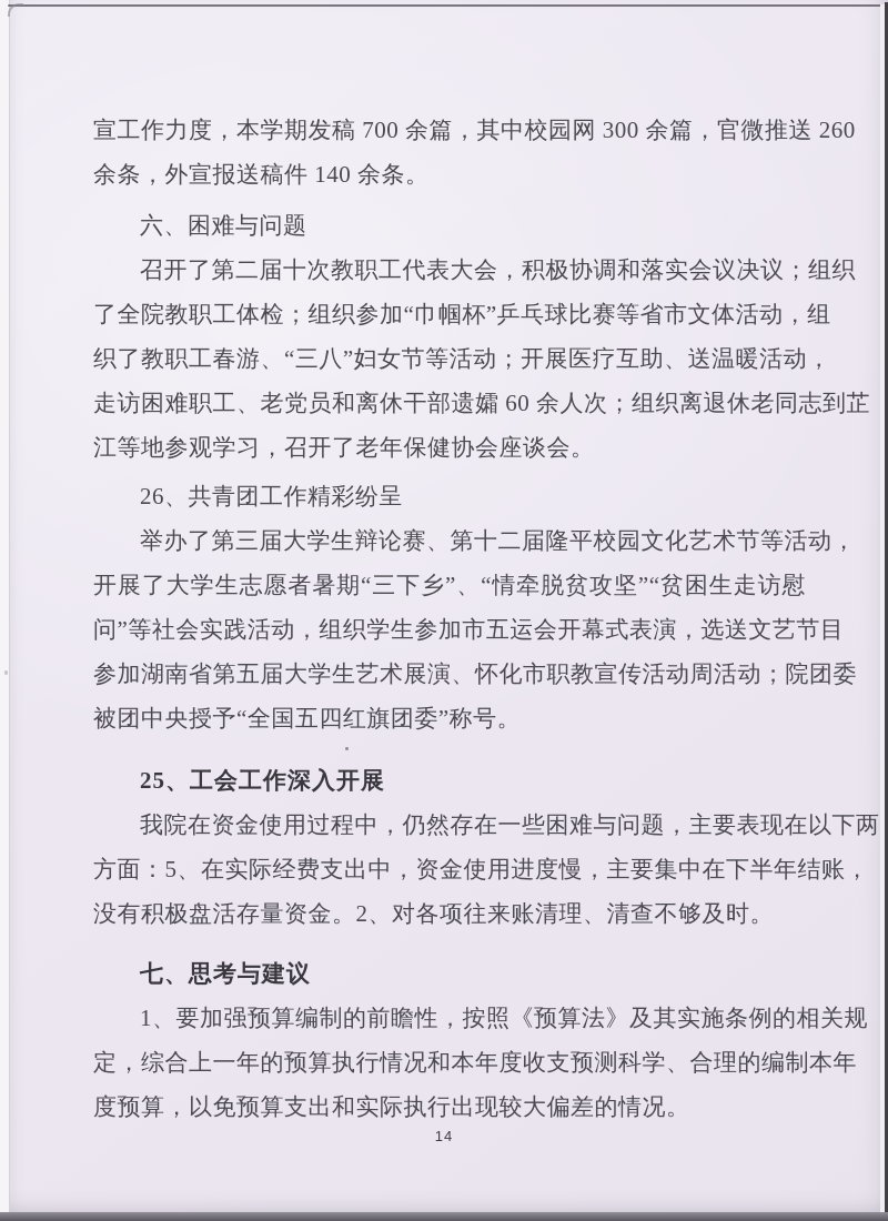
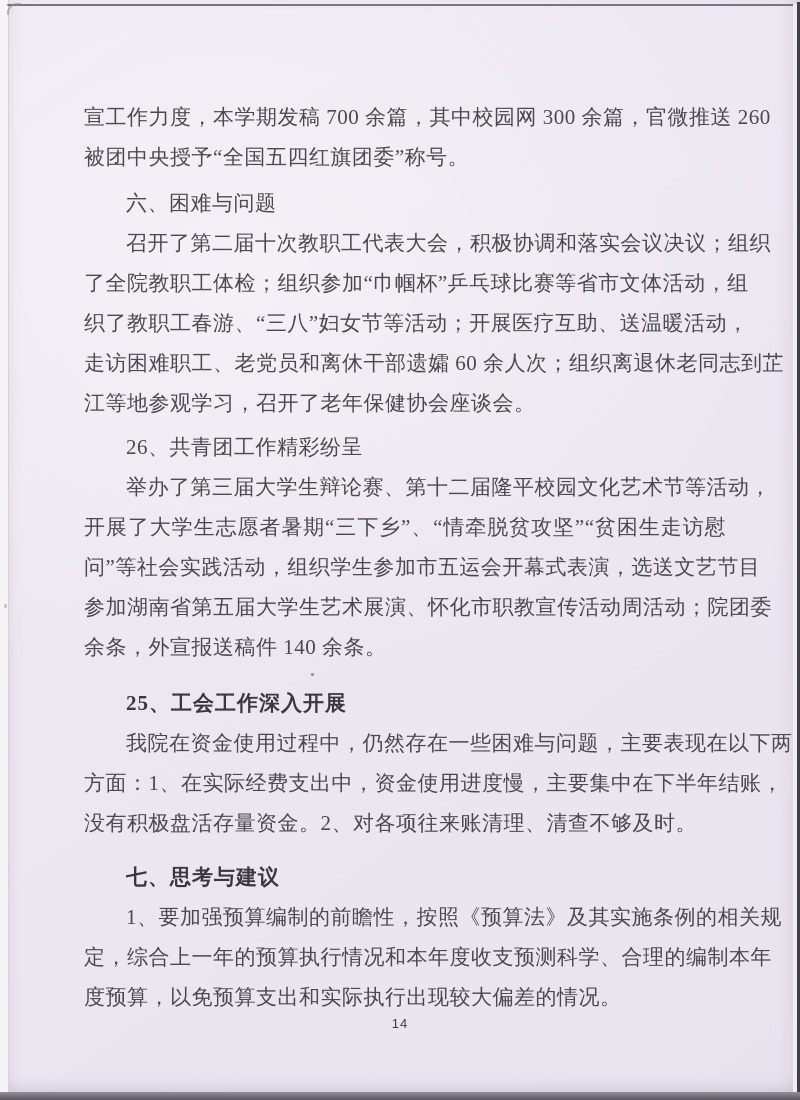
  宣工作力度，本学期发稿 700 余篇，其中校园网 300 余篇，官微推送 260
- 余条，外宣报送稿件 140 余条。
+ 被团中央授予“全国五四红旗团委”称号。
  六、困难与问题
  召开了第二届十次教职工代表大会，积极协调和落实会议决议；组织
  了全院教职工体检；组织参加“巾帼杯”乒乓球比赛等省市文体活动，组
  织了教职工春游、“三八”妇女节等活动；开展医疗互助、送温暖活动，
  走访困难职工、老党员和离休干部遗孀 60 余人次；组织离退休老同志到芷
  江等地参观学习，召开了老年保健协会座谈会。
  26、共青团工作精彩纷呈
  举办了第三届大学生辩论赛、第十二届隆平校园文化艺术节等活动，
  开展了大学生志愿者暑期“三下乡”、“情牵脱贫攻坚”“贫困生走访慰
  问”等社会实践活动，组织学生参加市五运会开幕式表演，选送文艺节目
  参加湖南省第五届大学生艺术展演、怀化市职教宣传活动周活动；院团委
- 被团中央授予“全国五四红旗团委”称号。
+ 余条，外宣报送稿件 140 余条。
  25、工会工作深入开展
  我院在资金使用过程中，仍然存在一些困难与问题，主要表现在以下两
- 方面：5、在实际经费支出中，资金使用进度慢，主要集中在下半年结账，
+ 方面：1、在实际经费支出中，资金使用进度慢，主要集中在下半年结账，
  没有积极盘活存量资金。2、对各项往来账清理、清查不够及时。
  七、思考与建议
  1、要加强预算编制的前瞻性，按照《预算法》及其实施条例的相关规
  定，综合上一年的预算执行情况和本年度收支预测科学、合理的编制本年
  度预算，以免预算支出和实际执行出现较大偏差的情况。
  14
